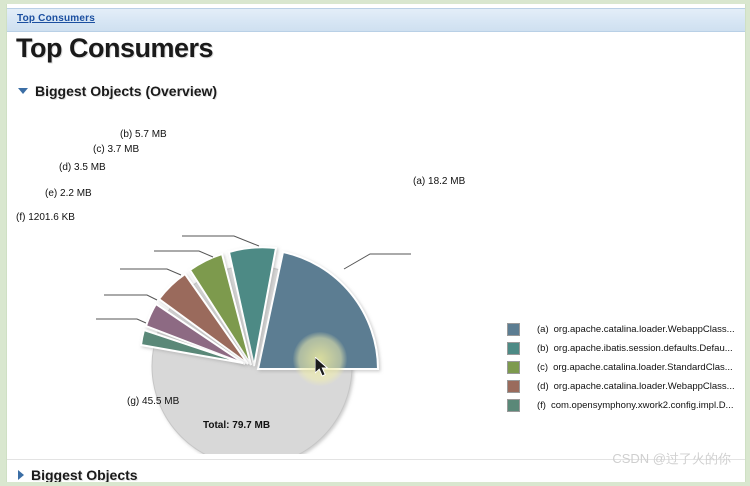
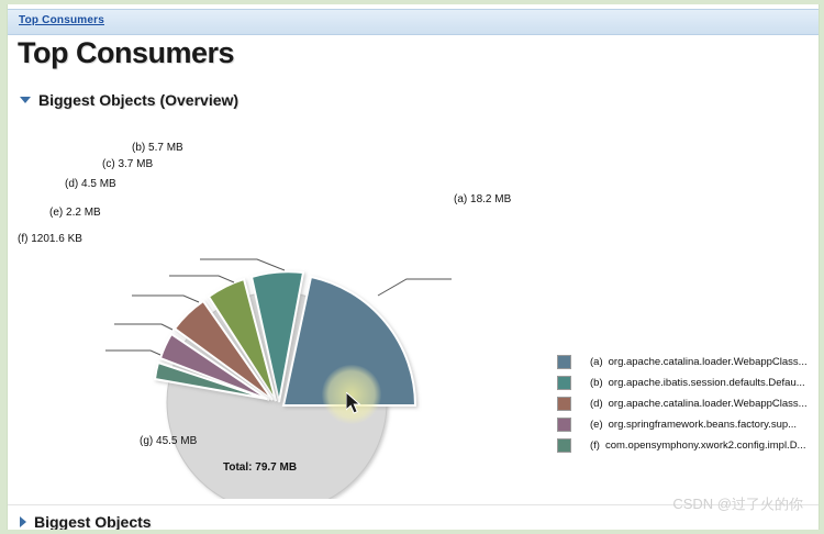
  Top Consumers
  Top Consumers
  Biggest Objects (Overview)
  (a) 18.2 MB
  (b) 5.7 MB
  (c) 3.7 MB
- (d) 3.5 MB
+ (d) 4.5 MB
  (e) 2.2 MB
  (f) 1201.6 KB
  (g) 45.5 MB
  Total: 79.7 MB
  (a)
  org.apache.catalina.loader.WebappClass...
  (b)
  org.apache.ibatis.session.defaults.Defau...
- (c)
- org.apache.catalina.loader.StandardClas...
  (d)
  org.apache.catalina.loader.WebappClass...
+ (e)
+ org.springframework.beans.factory.sup...
  (f)
  com.opensymphony.xwork2.config.impl.D...
  Biggest Objects
  CSDN @过了火的你
